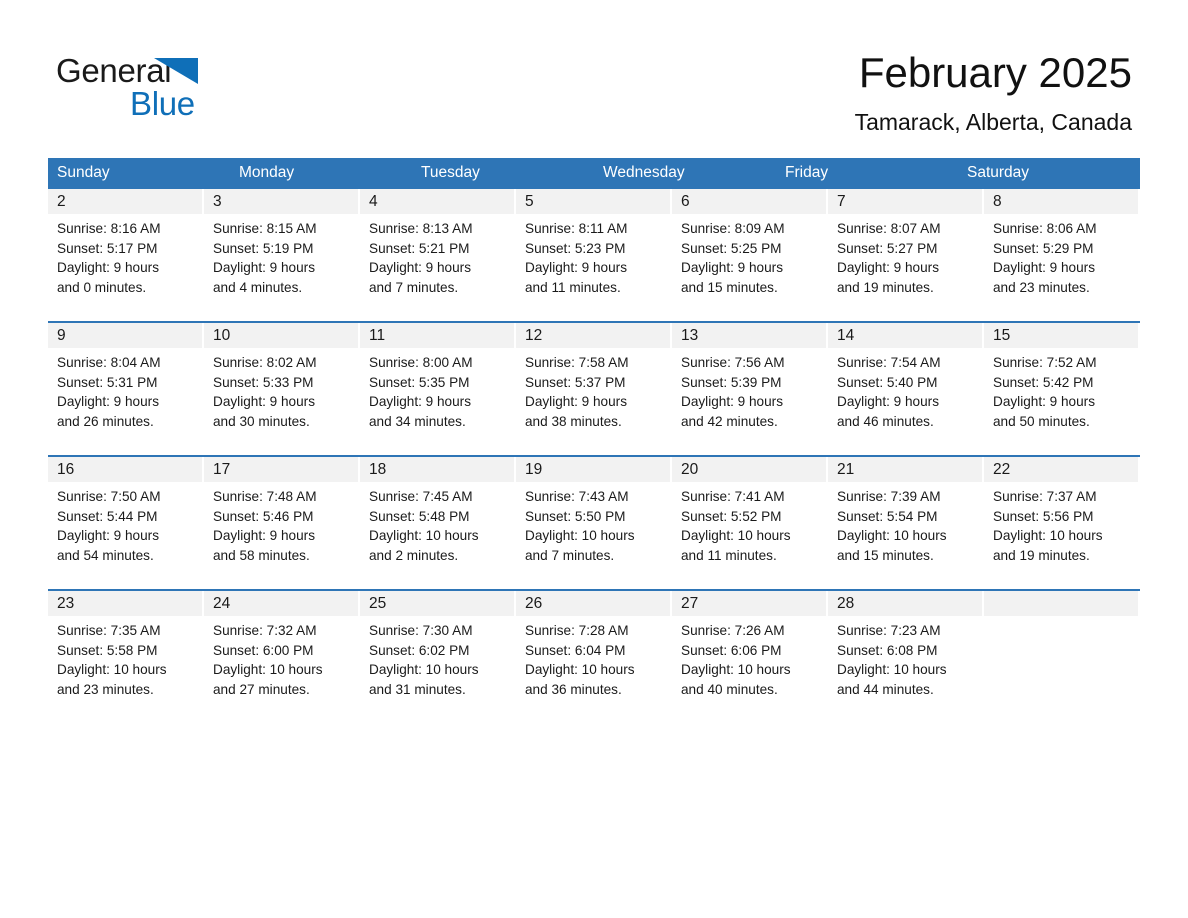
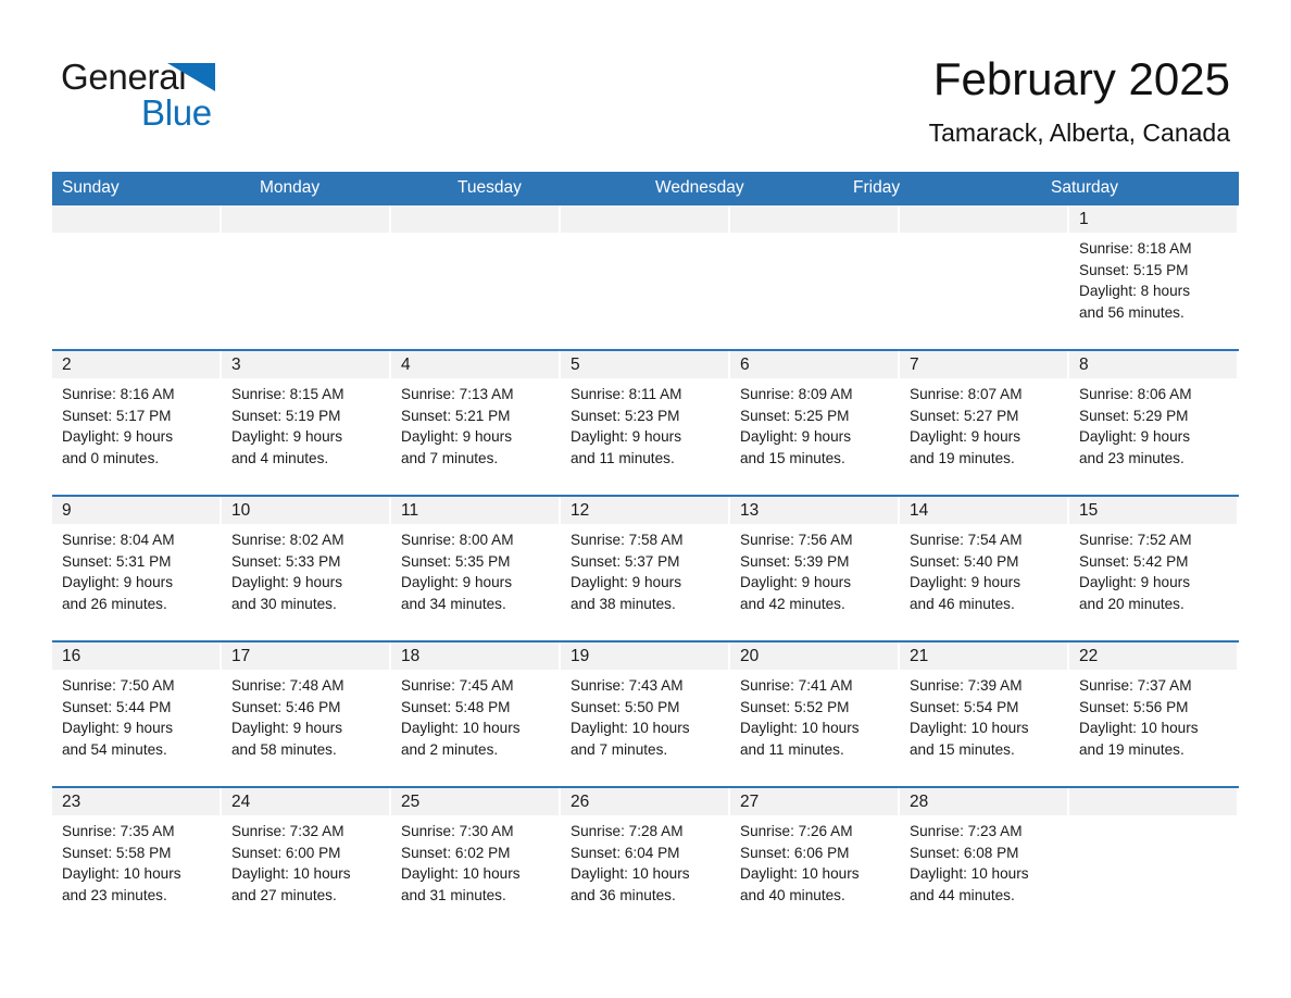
  General
  Blue
  February 2025
  Tamarack, Alberta, Canada
  Sunday
  Monday
  Tuesday
  Wednesday
  Friday
  Saturday
+ 1
+ Sunrise: 8:18 AM
+ Sunset: 5:15 PM
+ Daylight: 8 hours
+ and 56 minutes.
  2
  Sunrise: 8:16 AM
  Sunset: 5:17 PM
  Daylight: 9 hours
  and 0 minutes.
  3
  Sunrise: 8:15 AM
  Sunset: 5:19 PM
  Daylight: 9 hours
  and 4 minutes.
  4
- Sunrise: 8:13 AM
+ Sunrise: 7:13 AM
  Sunset: 5:21 PM
  Daylight: 9 hours
  and 7 minutes.
  5
  Sunrise: 8:11 AM
  Sunset: 5:23 PM
  Daylight: 9 hours
  and 11 minutes.
  6
  Sunrise: 8:09 AM
  Sunset: 5:25 PM
  Daylight: 9 hours
  and 15 minutes.
  7
  Sunrise: 8:07 AM
  Sunset: 5:27 PM
  Daylight: 9 hours
  and 19 minutes.
  8
  Sunrise: 8:06 AM
  Sunset: 5:29 PM
  Daylight: 9 hours
  and 23 minutes.
  9
  Sunrise: 8:04 AM
  Sunset: 5:31 PM
  Daylight: 9 hours
  and 26 minutes.
  10
  Sunrise: 8:02 AM
  Sunset: 5:33 PM
  Daylight: 9 hours
  and 30 minutes.
  11
  Sunrise: 8:00 AM
  Sunset: 5:35 PM
  Daylight: 9 hours
  and 34 minutes.
  12
  Sunrise: 7:58 AM
  Sunset: 5:37 PM
  Daylight: 9 hours
  and 38 minutes.
  13
  Sunrise: 7:56 AM
  Sunset: 5:39 PM
  Daylight: 9 hours
  and 42 minutes.
  14
  Sunrise: 7:54 AM
  Sunset: 5:40 PM
  Daylight: 9 hours
  and 46 minutes.
  15
  Sunrise: 7:52 AM
  Sunset: 5:42 PM
  Daylight: 9 hours
- and 50 minutes.
+ and 20 minutes.
  16
  Sunrise: 7:50 AM
  Sunset: 5:44 PM
  Daylight: 9 hours
  and 54 minutes.
  17
  Sunrise: 7:48 AM
  Sunset: 5:46 PM
  Daylight: 9 hours
  and 58 minutes.
  18
  Sunrise: 7:45 AM
  Sunset: 5:48 PM
  Daylight: 10 hours
  and 2 minutes.
  19
  Sunrise: 7:43 AM
  Sunset: 5:50 PM
  Daylight: 10 hours
  and 7 minutes.
  20
  Sunrise: 7:41 AM
  Sunset: 5:52 PM
  Daylight: 10 hours
  and 11 minutes.
  21
  Sunrise: 7:39 AM
  Sunset: 5:54 PM
  Daylight: 10 hours
  and 15 minutes.
  22
  Sunrise: 7:37 AM
  Sunset: 5:56 PM
  Daylight: 10 hours
  and 19 minutes.
  23
  Sunrise: 7:35 AM
  Sunset: 5:58 PM
  Daylight: 10 hours
  and 23 minutes.
  24
  Sunrise: 7:32 AM
  Sunset: 6:00 PM
  Daylight: 10 hours
  and 27 minutes.
  25
  Sunrise: 7:30 AM
  Sunset: 6:02 PM
  Daylight: 10 hours
  and 31 minutes.
  26
  Sunrise: 7:28 AM
  Sunset: 6:04 PM
  Daylight: 10 hours
  and 36 minutes.
  27
  Sunrise: 7:26 AM
  Sunset: 6:06 PM
  Daylight: 10 hours
  and 40 minutes.
  28
  Sunrise: 7:23 AM
  Sunset: 6:08 PM
  Daylight: 10 hours
  and 44 minutes.
